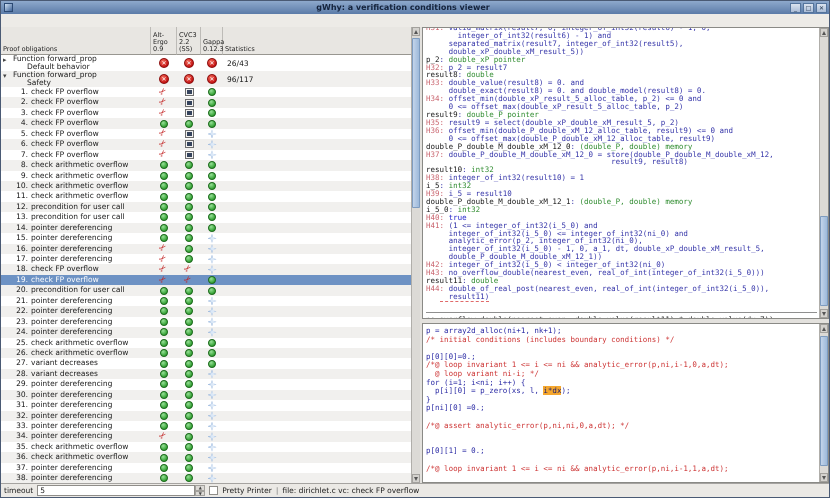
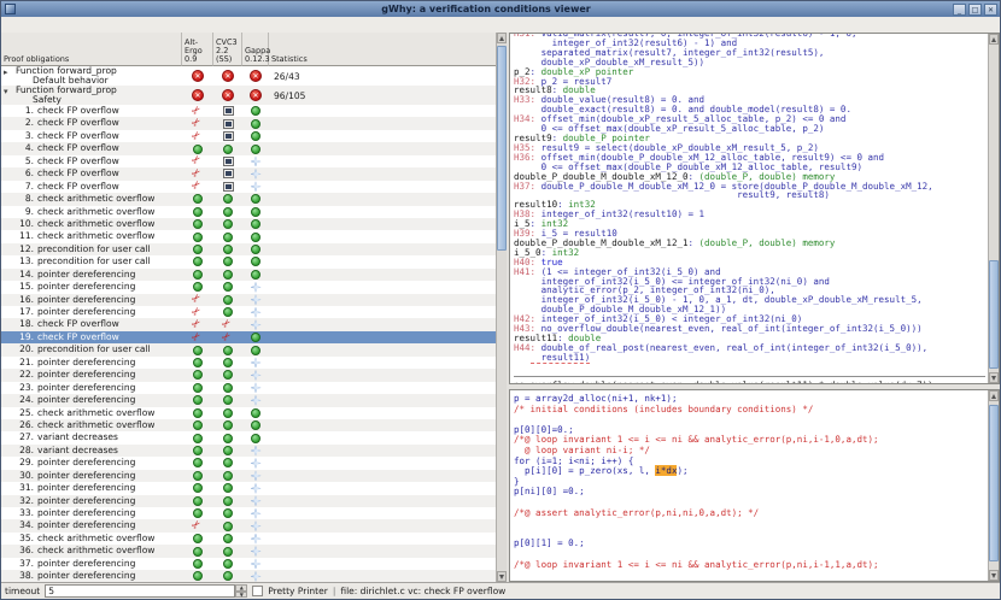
  gWhy: a verification conditions viewer
  Proof obligations
  Alt-Ergo
  0.9
  CVC3
  2.2
  (SS)
  Gappa
  0.12.3
  Statistics
  ▸
  Function forward_prop
  Default behavior
  26/43
  ▾
  Function forward_prop
  Safety
- 96/117
+ 96/105
  1. check FP overflow
  2. check FP overflow
  3. check FP overflow
  4. check FP overflow
  5. check FP overflow
  6. check FP overflow
  7. check FP overflow
  8. check arithmetic overflow
  9. check arithmetic overflow
  10. check arithmetic overflow
  11. check arithmetic overflow
  12. precondition for user call
  13. precondition for user call
  14. pointer dereferencing
  15. pointer dereferencing
  16. pointer dereferencing
  17. pointer dereferencing
  18. check FP overflow
  19. check FP overflow
  20. precondition for user call
  21. pointer dereferencing
  22. pointer dereferencing
  23. pointer dereferencing
  24. pointer dereferencing
  25. check arithmetic overflow
  26. check arithmetic overflow
  27. variant decreases
  28. variant decreases
  29. pointer dereferencing
  30. pointer dereferencing
  31. pointer dereferencing
  32. pointer dereferencing
  33. pointer dereferencing
  34. pointer dereferencing
  35. check arithmetic overflow
  36. check arithmetic overflow
  37. pointer dereferencing
  38. pointer dereferencing
  H31: valid_matrix(result7, 0, integer_of_int32(result6) - 1, 0,
  integer_of_int32(result6) - 1) and
  separated_matrix(result7, integer_of_int32(result5),
  double_xP_double_xM_result_5))
  p_2: double_xP pointer
  H32: p_2 = result7
  result8: double
  H33: double_value(result8) = 0. and
  double_exact(result8) = 0. and double_model(result8) = 0.
  H34: offset_min(double_xP_result_5_alloc_table, p_2) <= 0 and
  0 <= offset_max(double_xP_result_5_alloc_table, p_2)
  result9: double_P pointer
  H35: result9 = select(double_xP_double_xM_result_5, p_2)
  H36: offset_min(double_P_double_xM_12_alloc_table, result9) <= 0 and
  0 <= offset_max(double_P_double_xM_12_alloc_table, result9)
  double_P_double_M_double_xM_12_0: (double_P, double) memory
  H37: double_P_double_M_double_xM_12_0 = store(double_P_double_M_double_xM_12,
  result9, result8)
  result10: int32
  H38: integer_of_int32(result10) = 1
  i_5: int32
  H39: i_5 = result10
  double_P_double_M_double_xM_12_1: (double_P, double) memory
  i_5_0: int32
  H40: true
  H41: (1 <= integer_of_int32(i_5_0) and
  integer_of_int32(i_5_0) <= integer_of_int32(ni_0) and
  analytic_error(p_2, integer_of_int32(ni_0),
  integer_of_int32(i_5_0) - 1, 0, a_1, dt, double_xP_double_xM_result_5,
  double_P_double_M_double_xM_12_1))
  H42: integer_of_int32(i_5_0) < integer_of_int32(ni_0)
  H43: no_overflow_double(nearest_even, real_of_int(integer_of_int32(i_5_0)))
  result11: double
  H44: double_of_real_post(nearest_even, real_of_int(integer_of_int32(i_5_0)),
  result11)
  p = array2d_alloc(ni+1, nk+1);
  /* initial conditions (includes boundary conditions) */
  p[0][0]=0.;
  /*@ loop invariant 1 <= i <= ni && analytic_error(p,ni,i-1,0,a,dt);
  @ loop variant ni-i; */
  for (i=1; i<ni; i++) {
  p[i][0] = p_zero(xs, l, i*dx);
  }
  p[ni][0] =0.;
  /*@ assert analytic_error(p,ni,ni,0,a,dt); */
  p[0][1] = 0.;
  /*@ loop invariant 1 <= i <= ni && analytic_error(p,ni,i-1,1,a,dt);
  timeout
  5
  Pretty Printer
  |
  file: dirichlet.c vc: check FP overflow
